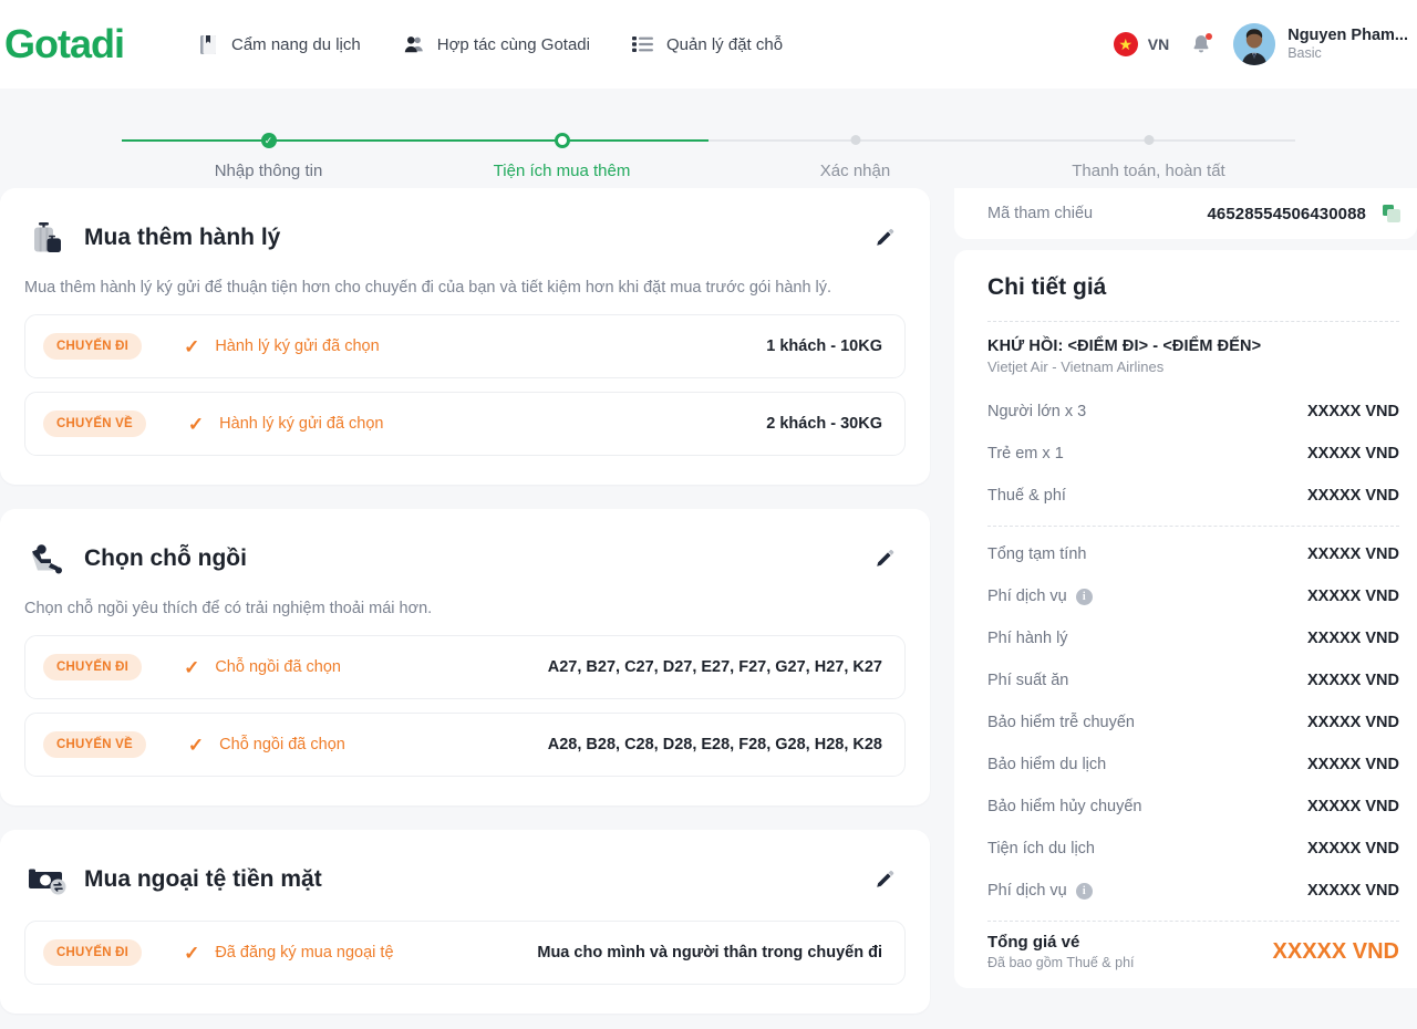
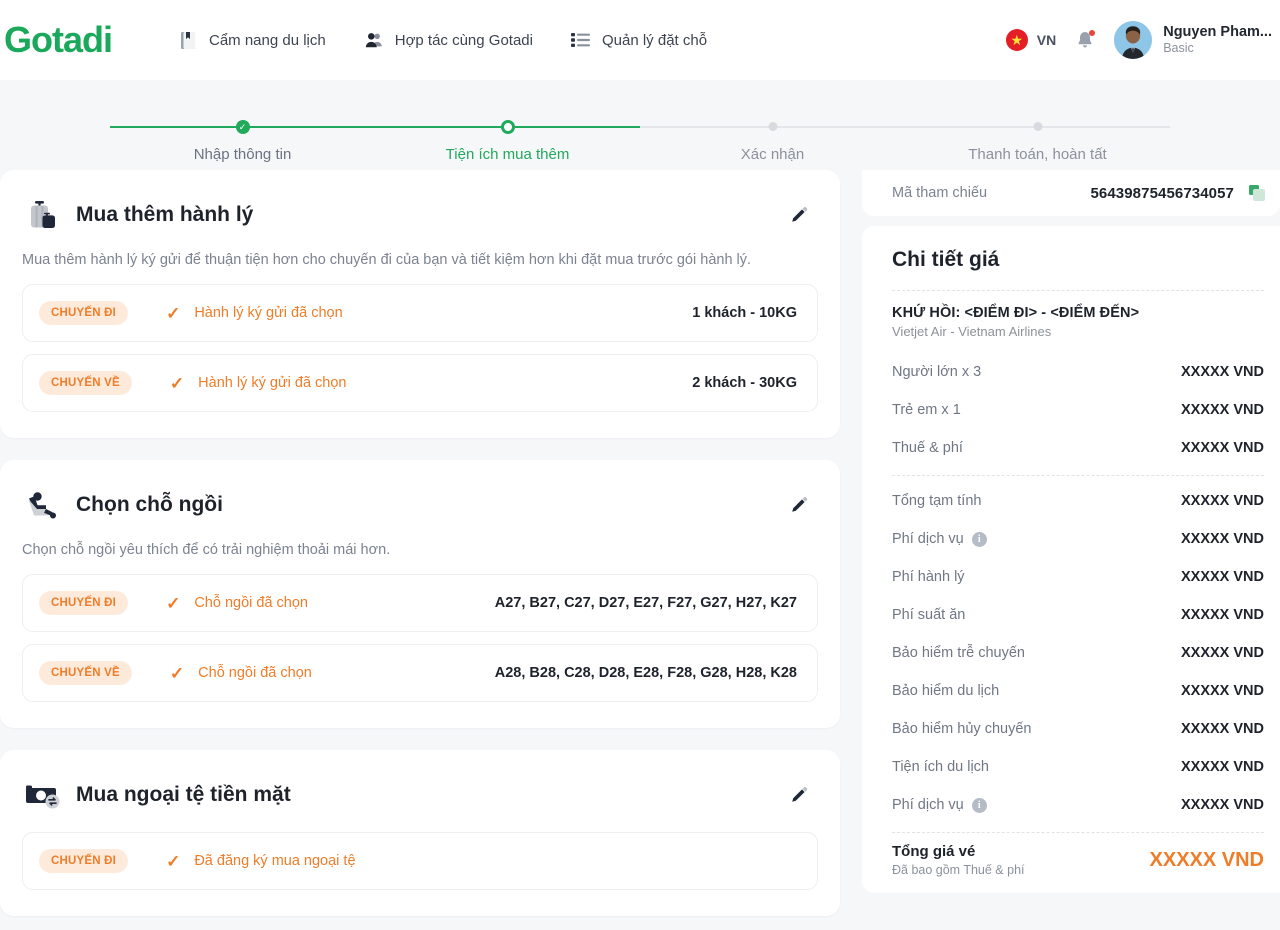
  Gotadi
  Cẩm nang du lịch
  Hợp tác cùng Gotadi
  Quản lý đặt chỗ
  ★
  VN
  Nguyen Pham...
  Basic
  ✓
  Nhập thông tin
  Tiện ích mua thêm
  Xác nhận
  Thanh toán, hoàn tất
  Mua thêm hành lý
  Mua thêm hành lý ký gửi để thuận tiện hơn cho chuyến đi của bạn và tiết kiệm hơn khi đặt mua trước gói hành lý.
  CHUYẾN ĐI
  ✓
  Hành lý ký gửi đã chọn
  1 khách - 10KG
  CHUYẾN VỀ
  ✓
  Hành lý ký gửi đã chọn
  2 khách - 30KG
  Chọn chỗ ngồi
  Chọn chỗ ngồi yêu thích để có trải nghiệm thoải mái hơn.
  CHUYẾN ĐI
  ✓
  Chỗ ngồi đã chọn
  A27, B27, C27, D27, E27, F27, G27, H27, K27
  CHUYẾN VỀ
  ✓
  Chỗ ngồi đã chọn
  A28, B28, C28, D28, E28, F28, G28, H28, K28
  Mua ngoại tệ tiền mặt
  CHUYẾN ĐI
  ✓
  Đã đăng ký mua ngoại tệ
- Mua cho mình và người thân trong chuyến đi
  Mã tham chiếu
- 46528554506430088
+ 56439875456734057
  Chi tiết giá
  KHỨ HỒI: <ĐIỂM ĐI> - <ĐIỂM ĐẾN>
  Vietjet Air - Vietnam Airlines
  Người lớn x 3
  XXXXX VND
  Trẻ em x 1
  XXXXX VND
  Thuế & phí
  XXXXX VND
  Tổng tạm tính
  XXXXX VND
  Phí dịch vụ
  i
  XXXXX VND
  Phí hành lý
  XXXXX VND
  Phí suất ăn
  XXXXX VND
  Bảo hiểm trễ chuyến
  XXXXX VND
  Bảo hiểm du lịch
  XXXXX VND
  Bảo hiểm hủy chuyến
  XXXXX VND
  Tiện ích du lịch
  XXXXX VND
  Phí dịch vụ
  i
  XXXXX VND
  Tổng giá vé
  Đã bao gồm Thuế & phí
  XXXXX VND
